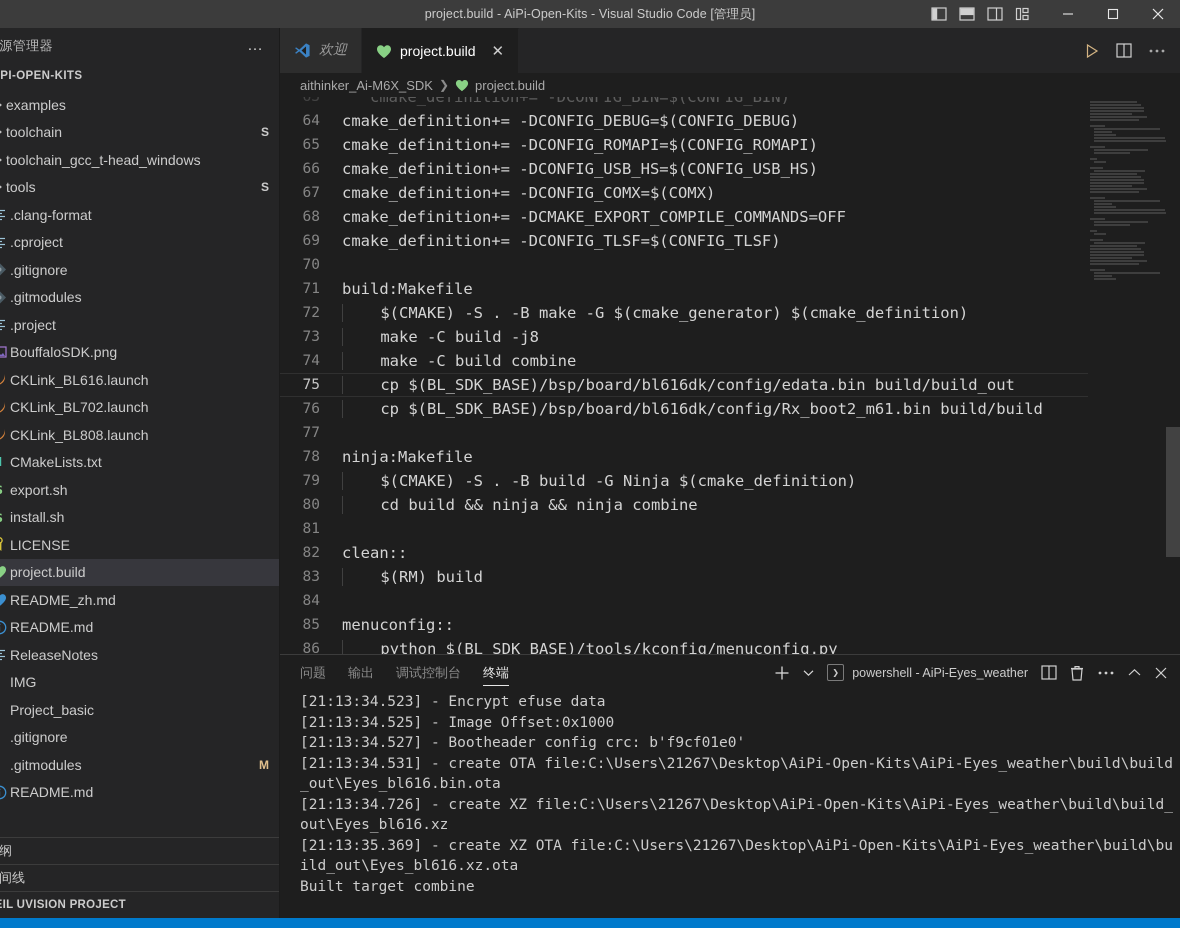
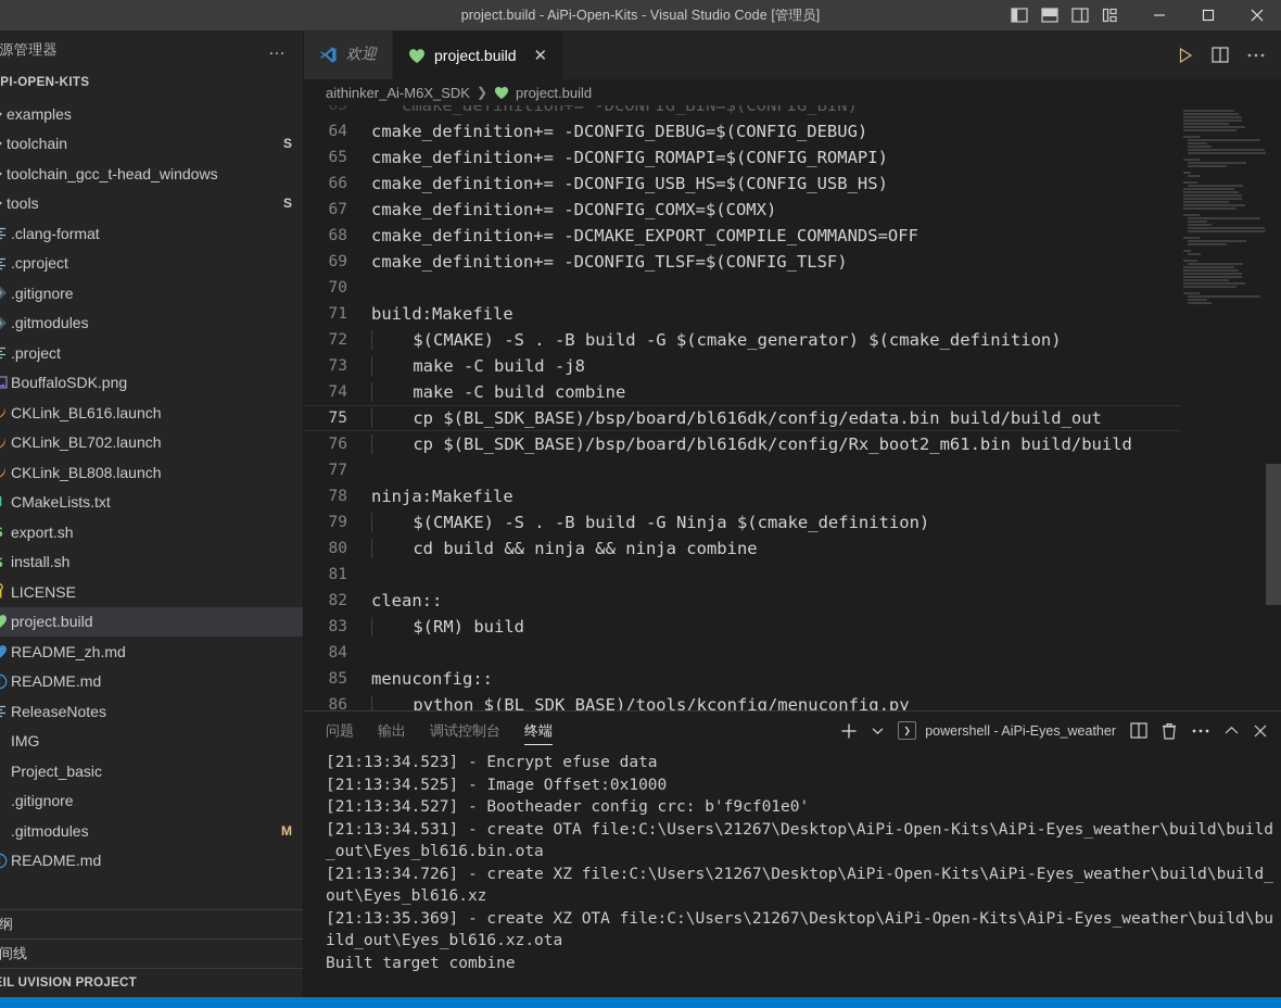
  project.build - AiPi-Open-Kits - Visual Studio Code [管理员]
  源管理器
  …
  PI-OPEN-KITS
  examples
  toolchain
  S
  toolchain_gcc_t-head_windows
  tools
  S
  .clang-format
  .cproject
  .gitignore
  .gitmodules
  .project
  BouffaloSDK.png
  CKLink_BL616.launch
  CKLink_BL702.launch
  CKLink_BL808.launch
  CMakeLists.txt
  export.sh
  install.sh
  LICENSE
  project.build
  README_zh.md
  README.md
  ReleaseNotes
  IMG
  Project_basic
  .gitignore
  .gitmodules
  M
  README.md
  IL UVISION PROJECT
  欢迎
  project.build
  ✕
  aithinker_Ai-M6X_SDK
  ❯
  project.build
  63
  cmake_definition+= -DCONFIG_BIN=$(CONFIG_BIN)
  64
  cmake_definition+= -DCONFIG_DEBUG=$(CONFIG_DEBUG)
  65
  cmake_definition+= -DCONFIG_ROMAPI=$(CONFIG_ROMAPI)
  66
  cmake_definition+= -DCONFIG_USB_HS=$(CONFIG_USB_HS)
  67
  cmake_definition+= -DCONFIG_COMX=$(COMX)
  68
  cmake_definition+= -DCMAKE_EXPORT_COMPILE_COMMANDS=OFF
  69
  cmake_definition+= -DCONFIG_TLSF=$(CONFIG_TLSF)
  70
  71
  build:Makefile
  72
- $(CMAKE) -S . -B make -G $(cmake_generator) $(cmake_definition)
+ $(CMAKE) -S . -B build -G $(cmake_generator) $(cmake_definition)
  73
  make -C build -j8
  74
  make -C build combine
  75
  cp $(BL_SDK_BASE)/bsp/board/bl616dk/config/edata.bin build/build_out
  76
  cp $(BL_SDK_BASE)/bsp/board/bl616dk/config/Rx_boot2_m61.bin build/build
  77
  78
  ninja:Makefile
  79
  $(CMAKE) -S . -B build -G Ninja $(cmake_definition)
  80
  cd build && ninja && ninja combine
  81
  82
  clean::
  83
  $(RM) build
  84
  85
  menuconfig::
  86
  python $(BL_SDK_BASE)/tools/kconfig/menuconfig.py
  问题
  输出
  调试控制台
  终端
  ❯
  powershell - AiPi-Eyes_weather
  [21:13:34.523] - Encrypt efuse data
  [21:13:34.525] - Image Offset:0x1000
  [21:13:34.527] - Bootheader config crc: b'f9cf01e0'
  [21:13:34.531] - create OTA file:C:\Users\21267\Desktop\AiPi-Open-Kits\AiPi-Eyes_weather\build\build_out\Eyes_bl616.bin.ota
  [21:13:34.726] - create XZ file:C:\Users\21267\Desktop\AiPi-Open-Kits\AiPi-Eyes_weather\build\build_out\Eyes_bl616.xz
  [21:13:35.369] - create XZ OTA file:C:\Users\21267\Desktop\AiPi-Open-Kits\AiPi-Eyes_weather\build\build_out\Eyes_bl616.xz.ota
  Built target combine
